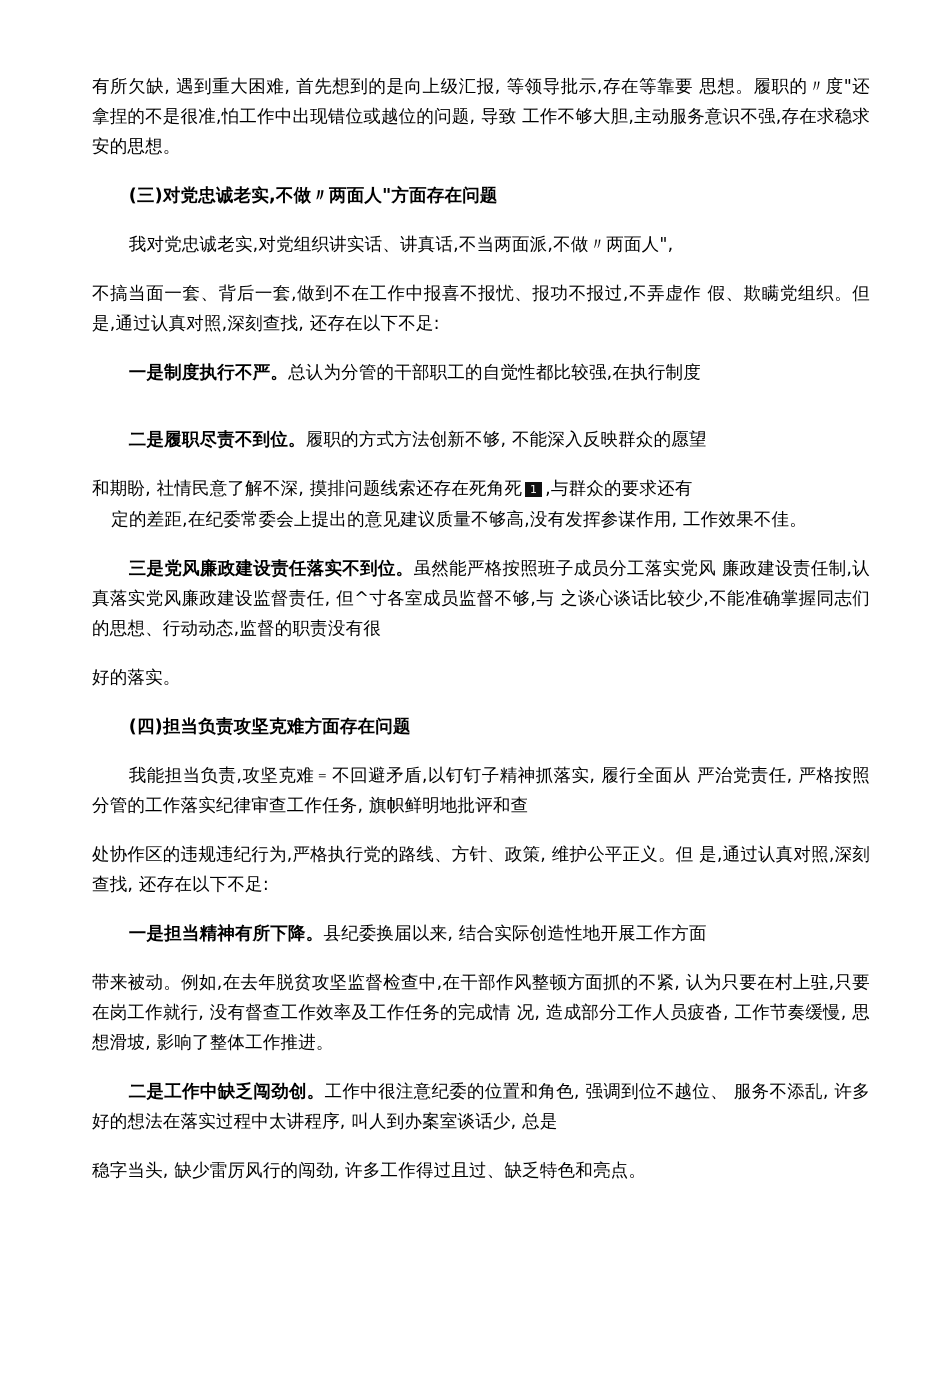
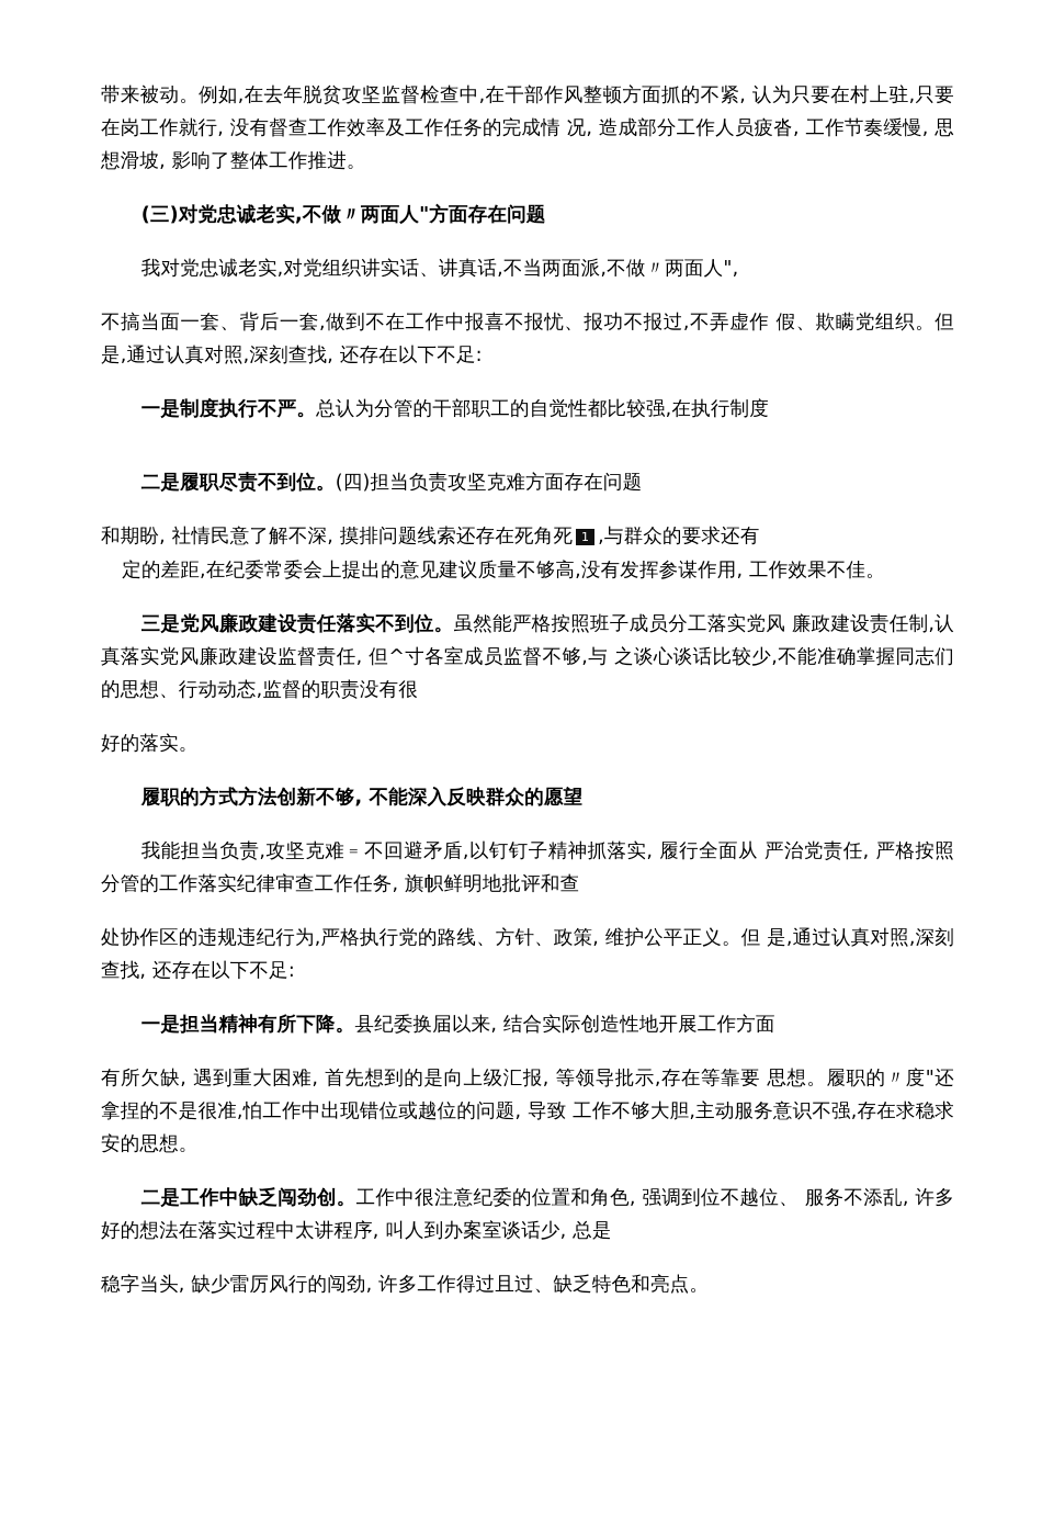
- 有所欠缺, 遇到重大困难, 首先想到的是向上级汇报, 等领导批示,存在等靠要 思想。履职的〃度"还拿捏的不是很准,怕工作中出现错位或越位的问题, 导致 工作不够大胆,主动服务意识不强,存在求稳求安的思想。
+ 带来被动。例如,在去年脱贫攻坚监督检查中,在干部作风整顿方面抓的不紧, 认为只要在村上驻,只要在岗工作就行, 没有督查工作效率及工作任务的完成情 况, 造成部分工作人员疲沓, 工作节奏缓慢, 思想滑坡, 影响了整体工作推进。
  (三)对党忠诚老实,不做〃两面人"方面存在问题
  我对党忠诚老实,对党组织讲实话、讲真话,不当两面派,不做〃两面人",
  不搞当面一套、背后一套,做到不在工作中报喜不报忧、报功不报过,不弄虚作 假、欺瞒党组织。但是,通过认真对照,深刻查找, 还存在以下不足:
  一是制度执行不严。总认为分管的干部职工的自觉性都比较强,在执行制度
- 二是履职尽责不到位。履职的方式方法创新不够, 不能深入反映群众的愿望
+ 二是履职尽责不到位。(四)担当负责攻坚克难方面存在问题
  和期盼, 社情民意了解不深, 摸排问题线索还存在死角死 1 ,与群众的要求还有
  定的差距,在纪委常委会上提出的意见建议质量不够高,没有发挥参谋作用, 工作效果不佳。
  三是党风廉政建设责任落实不到位。虽然能严格按照班子成员分工落实党风 廉政建设责任制,认真落实党风廉政建设监督责任, 但^寸各室成员监督不够,与 之谈心谈话比较少,不能准确掌握同志们的思想、行动动态,监督的职责没有很
  好的落实。
- (四)担当负责攻坚克难方面存在问题
+ 履职的方式方法创新不够, 不能深入反映群众的愿望
  我能担当负责,攻坚克难﹦不回避矛盾,以钉钉子精神抓落实, 履行全面从 严治党责任, 严格按照分管的工作落实纪律审查工作任务, 旗帜鲜明地批评和查
  处协作区的违规违纪行为,严格执行党的路线、方针、政策, 维护公平正义。但 是,通过认真对照,深刻查找, 还存在以下不足:
  一是担当精神有所下降。县纪委换届以来, 结合实际创造性地开展工作方面
- 带来被动。例如,在去年脱贫攻坚监督检查中,在干部作风整顿方面抓的不紧, 认为只要在村上驻,只要在岗工作就行, 没有督查工作效率及工作任务的完成情 况, 造成部分工作人员疲沓, 工作节奏缓慢, 思想滑坡, 影响了整体工作推进。
+ 有所欠缺, 遇到重大困难, 首先想到的是向上级汇报, 等领导批示,存在等靠要 思想。履职的〃度"还拿捏的不是很准,怕工作中出现错位或越位的问题, 导致 工作不够大胆,主动服务意识不强,存在求稳求安的思想。
  二是工作中缺乏闯劲创。工作中很注意纪委的位置和角色, 强调到位不越位、 服务不添乱, 许多好的想法在落实过程中太讲程序, 叫人到办案室谈话少, 总是
  稳字当头, 缺少雷厉风行的闯劲, 许多工作得过且过、缺乏特色和亮点。
